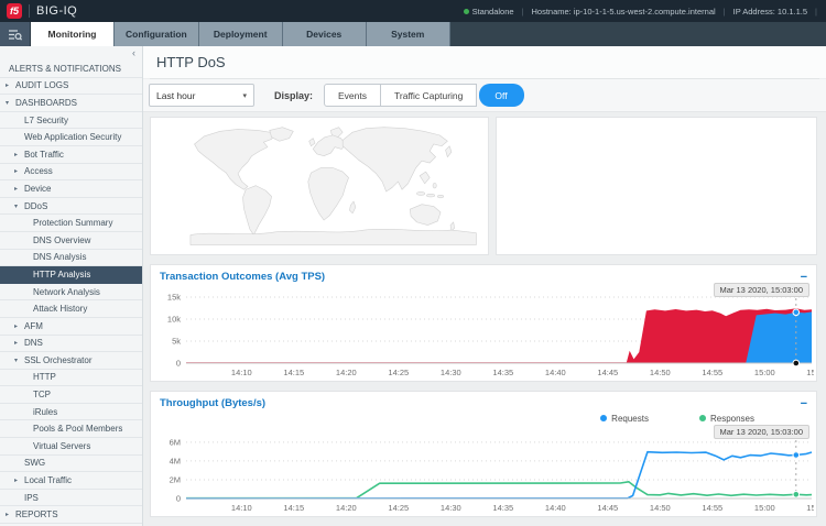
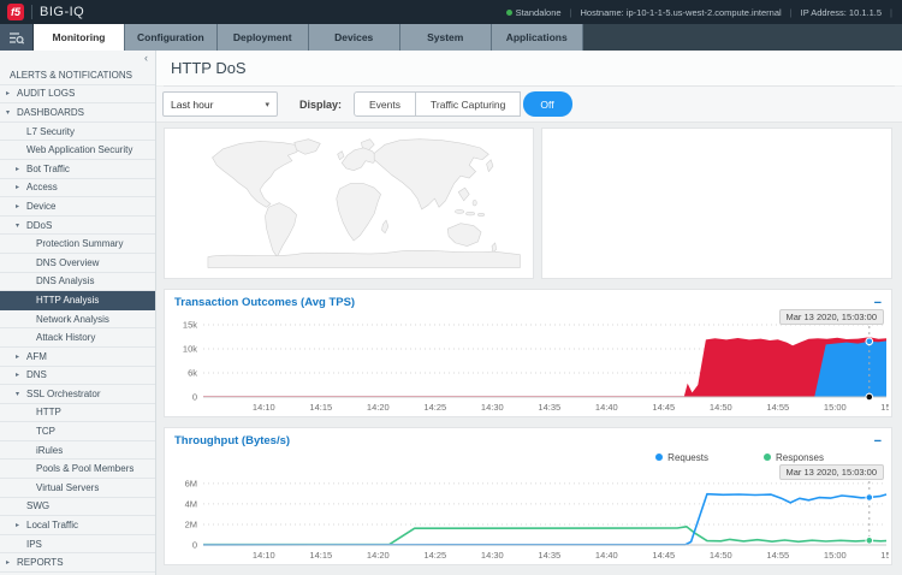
  f5
  BIG-IQ
  Standalone
  |
  Hostname: ip-10-1-1-5.us-west-2.compute.internal
  |
  IP Address: 10.1.1.5
  Monitoring
  Configuration
  Deployment
  Devices
  System
+ Applications
  ‹
  ALERTS & NOTIFICATIONS
  AUDIT LOGS
  DASHBOARDS
  L7 Security
  Web Application Security
  Bot Traffic
  Access
  Device
  DDoS
  Protection Summary
  DNS Overview
  DNS Analysis
  HTTP Analysis
  Network Analysis
  Attack History
  AFM
  DNS
  SSL Orchestrator
  HTTP
  TCP
  iRules
  Pools & Pool Members
  Virtual Servers
  SWG
  Local Traffic
  IPS
  REPORTS
  HTTP DoS
  Last hour
  Display:
  Events
  Traffic Capturing
  Off
  Transaction Outcomes (Avg TPS)
  −
  Mar 13 2020, 15:03:00
  0
- 5k
+ 6k
  10k
  15k
  14:10
  14:15
  14:20
  14:25
  14:30
  14:35
  14:40
  14:45
  14:50
  14:55
  15:00
  Throughput (Bytes/s)
  −
  Requests
  Responses
  Mar 13 2020, 15:03:00
  0
  2M
  4M
  6M
  14:10
  14:15
  14:20
  14:25
  14:30
  14:35
  14:40
  14:45
  14:50
  14:55
  15:00
